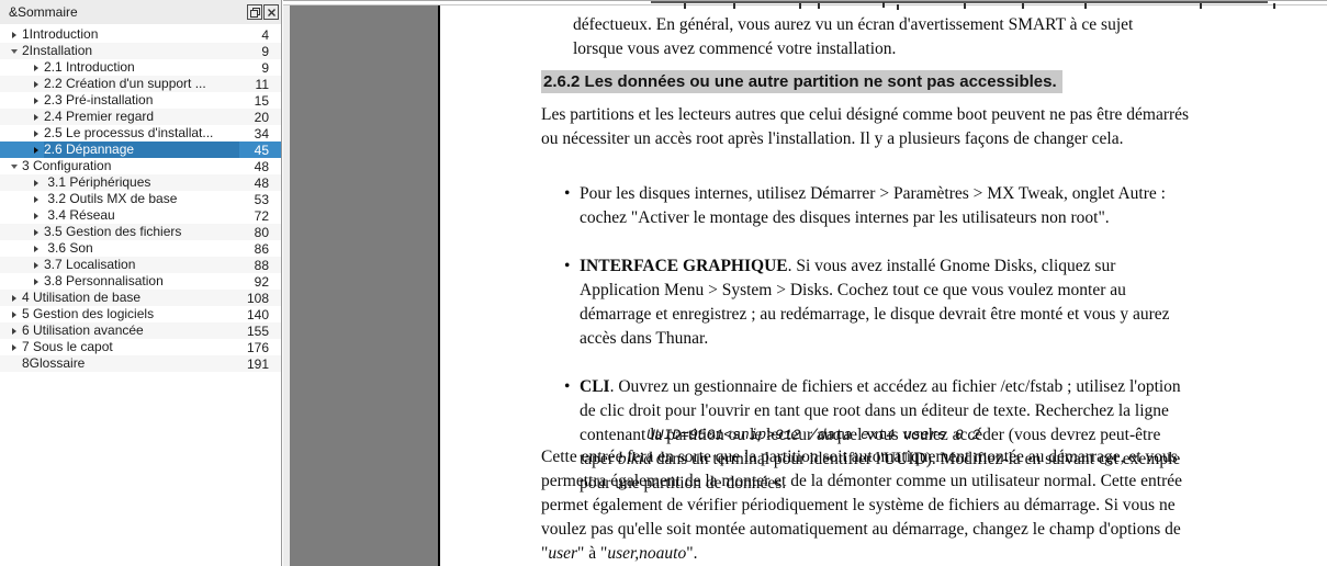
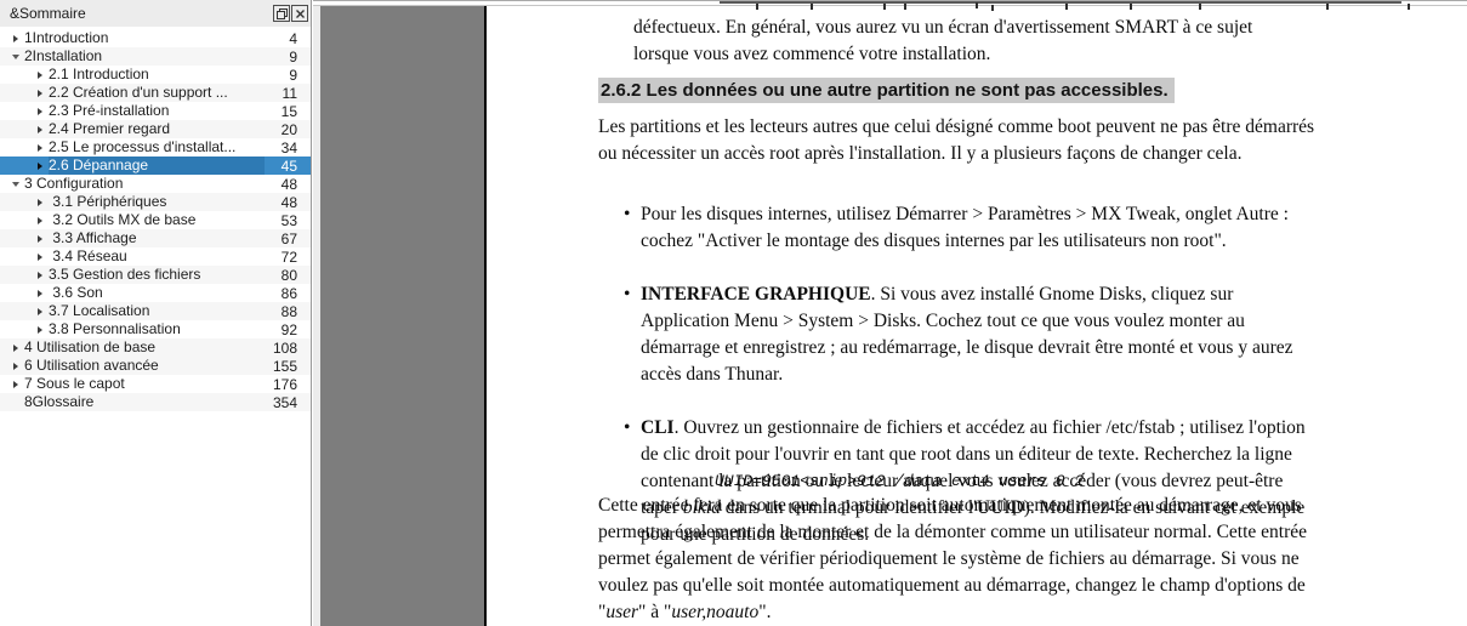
  &Sommaire
  1Introduction
  4
  2Installation
  9
  2.1 Introduction
  9
  2.2 Création d'un support ...
  11
  2.3 Pré-installation
  15
  2.4 Premier regard
  20
  2.5 Le processus d'installat...
  34
  2.6 Dépannage
  45
  3 Configuration
  48
  3.1 Périphériques
  48
  3.2 Outils MX de base
  53
+ 3.3 Affichage
+ 67
  3.4 Réseau
  72
  3.5 Gestion des fichiers
  80
  3.6 Son
  86
  3.7 Localisation
  88
  3.8 Personnalisation
  92
  4 Utilisation de base
  108
- 5 Gestion des logiciels
- 140
  6 Utilisation avancée
  155
  7 Sous le capot
  176
  8Glossaire
- 191
+ 354
  défectueux. En général, vous aurez vu un écran d'avertissement SMART à ce sujet
  lorsque vous avez commencé votre installation.
  2.6.2 Les données ou une autre partition ne sont pas accessibles.
  Les partitions et les lecteurs autres que celui désigné comme boot peuvent ne pas être démarrés
  ou nécessiter un accès root après l'installation. Il y a plusieurs façons de changer cela.
  Pour les disques internes, utilisez Démarrer > Paramètres > MX Tweak, onglet Autre :
  cochez "Activer le montage des disques internes par les utilisateurs non root".
  INTERFACE GRAPHIQUE. Si vous avez installé Gnome Disks, cliquez sur
  Application Menu > System > Disks. Cochez tout ce que vous voulez monter au
  démarrage et enregistrez ; au redémarrage, le disque devrait être monté et vous y aurez
  accès dans Thunar.
  CLI. Ouvrez un gestionnaire de fichiers et accédez au fichier /etc/fstab ; utilisez l'option
  de clic droit pour l'ouvrir en tant que root dans un éditeur de texte. Recherchez la ligne
  contenant la partition ou le lecteur auquel vous voulez accéder (vous devrez peut-être
  taper blkid dans un terminal pour identifier l'UUID). Modifiez-la en suivant cet exemple
  pour une partition de données.
  UUID=9501<snip>912 /data ext4 users 0 2
  Cette entrée fera en sorte que la partition soit automatiquement montée au démarrage, et vous
  permettra également de la monter et de la démonter comme un utilisateur normal. Cette entrée
  permet également de vérifier périodiquement le système de fichiers au démarrage. Si vous ne
  voulez pas qu'elle soit montée automatiquement au démarrage, changez le champ d'options de
  "user" à "user,noauto".
